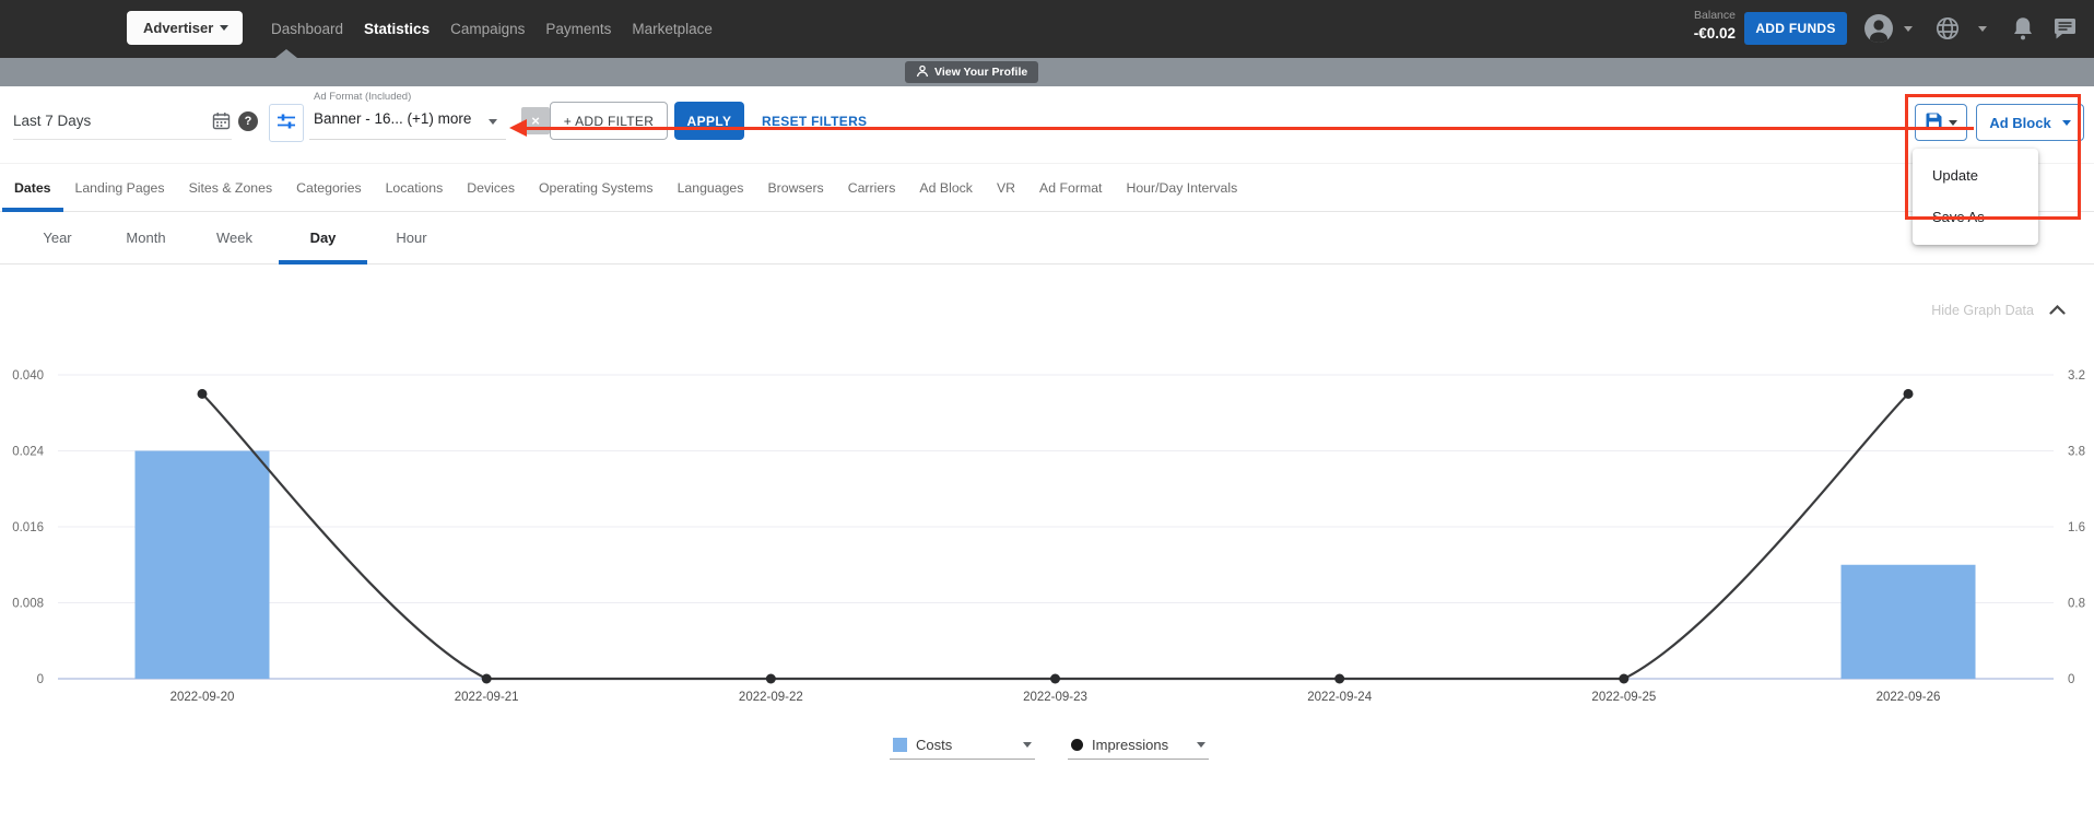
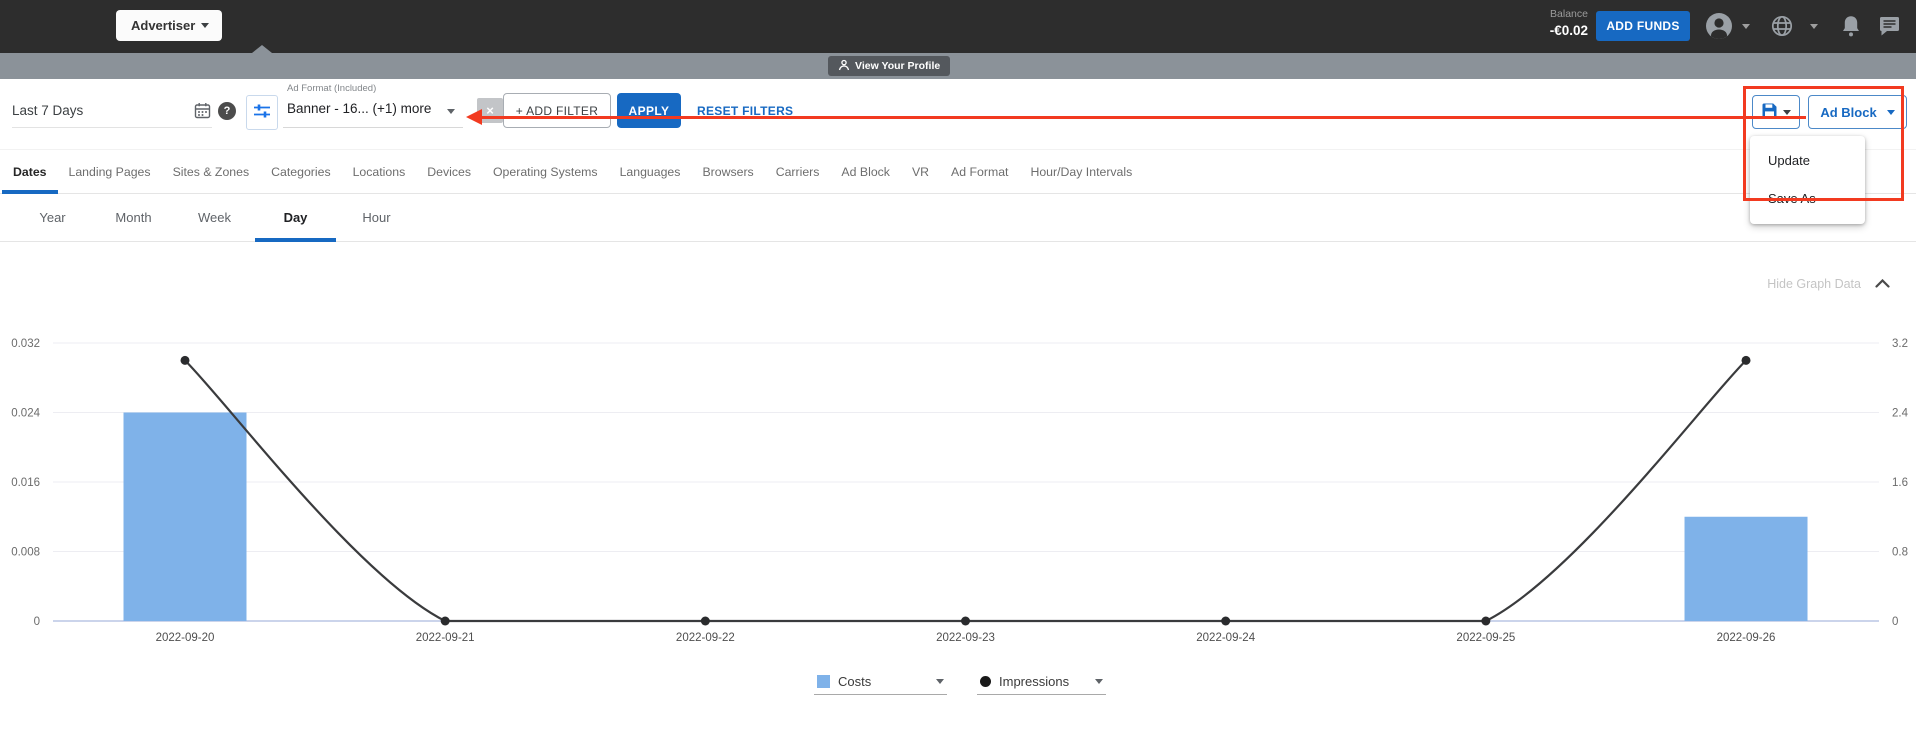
  Advertiser
- Dashboard
- Statistics
- Campaigns
- Payments
- Marketplace
  Balance
  -€0.02
  ADD FUNDS
  View Your Profile
  Last 7 Days
  ?
  Ad Format (Included)
  Banner - 16... (+1) more
  ×
  + ADD FILTER
  APPLY
  RESET FILTERS
  Ad Block
  Dates
  Landing Pages
  Sites & Zones
  Categories
  Locations
  Devices
  Operating Systems
  Languages
  Browsers
  Carriers
  Ad Block
  VR
  Ad Format
  Hour/Day Intervals
  Year
  Month
  Week
  Day
  Hour
  Hide Graph Data
  0
  0
  0.008
  0.8
  0.016
  1.6
  0.024
- 3.8
+ 2.4
- 0.040
+ 0.032
  3.2
  2022-09-20
  2022-09-21
  2022-09-22
  2022-09-23
  2022-09-24
  2022-09-25
  2022-09-26
  Costs
  Impressions
  Update
  Save As
